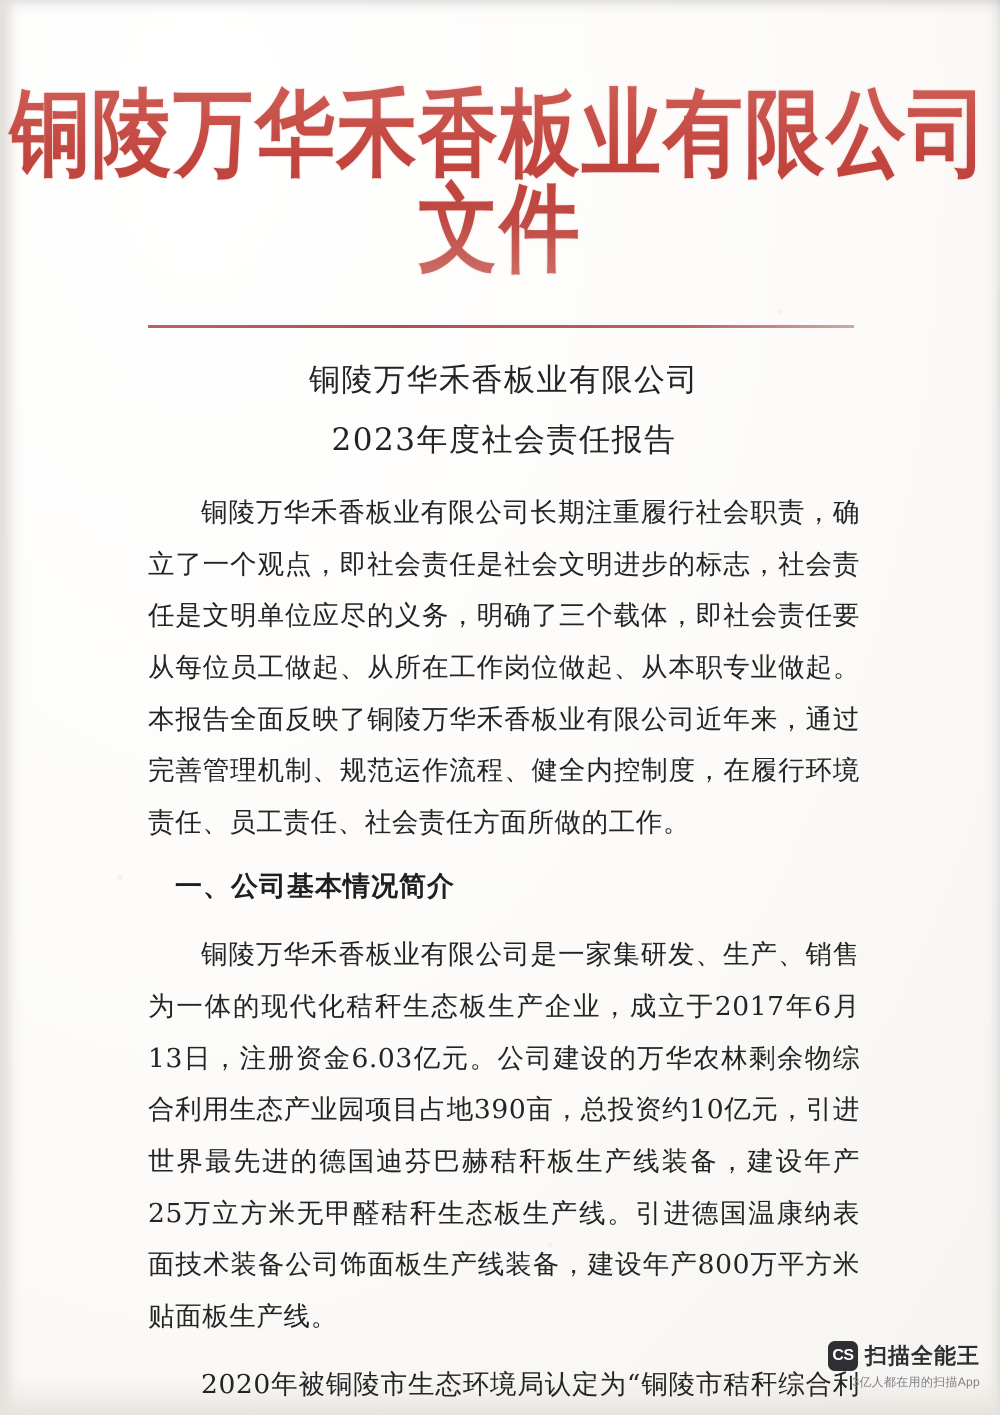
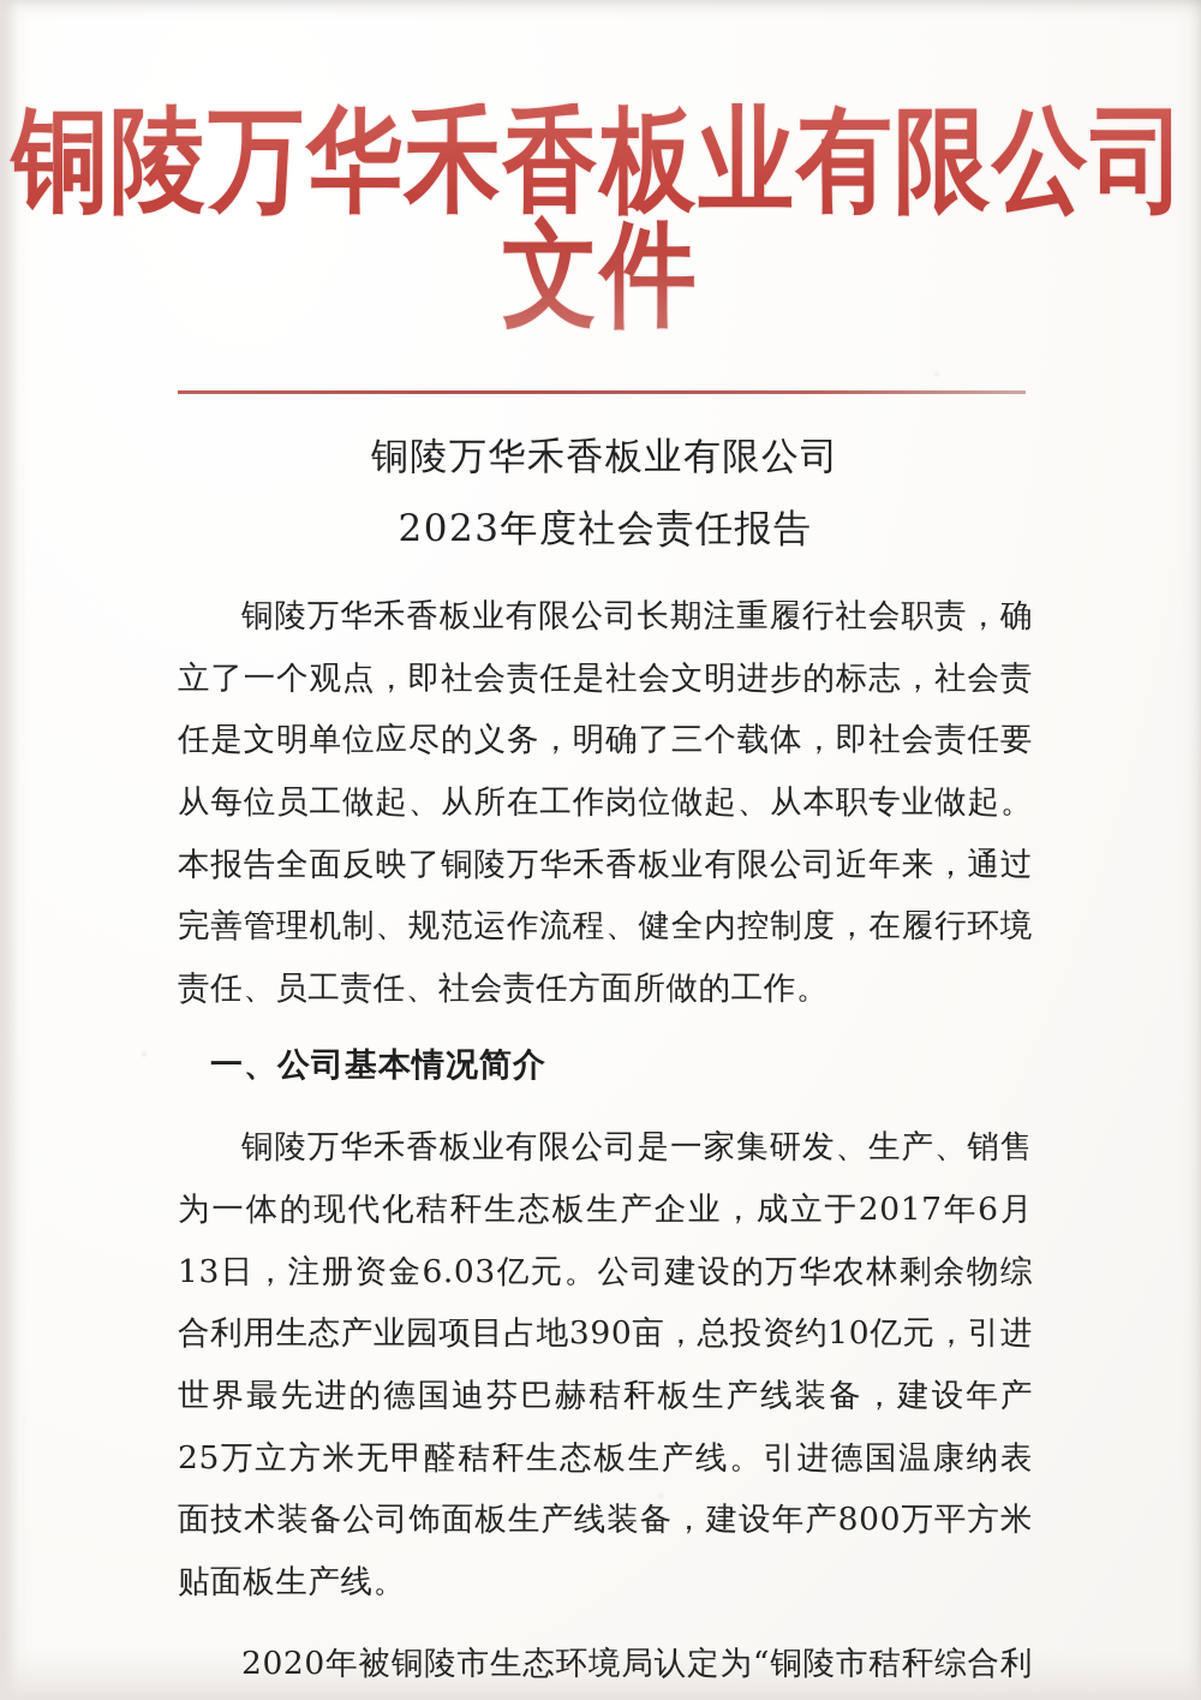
  铜陵万华禾香板业有限公司文件
  铜陵万华禾香板业有限公司
  2023年度社会责任报告
  铜陵万华禾香板业有限公司长期注重履行社会职责，确立了一个观点，即社会责任是社会文明进步的标志，社会责任是文明单位应尽的义务，明确了三个载体，即社会责任要从每位员工做起、从所在工作岗位做起、从本职专业做起。本报告全面反映了铜陵万华禾香板业有限公司近年来，通过完善管理机制、规范运作流程、健全内控制度，在履行环境责任、员工责任、社会责任方面所做的工作。
  一、公司基本情况简介
  铜陵万华禾香板业有限公司是一家集研发、生产、销售为一体的现代化秸秆生态板生产企业，成立于2017年6月13日，注册资金6.03亿元。公司建设的万华农林剩余物综合利用生态产业园项目占地390亩，总投资约10亿元，引进世界最先进的德国迪芬巴赫秸秆板生产线装备，建设年产25万立方米无甲醛秸秆生态板生产线。引进德国温康纳表面技术装备公司饰面板生产线装备，建设年产800万平方米贴面板生产线。
  2020年被铜陵市生态环境局认定为“铜陵市秸秆综合利
- CS
- 扫描全能王
- 3亿人都在用的扫描App
